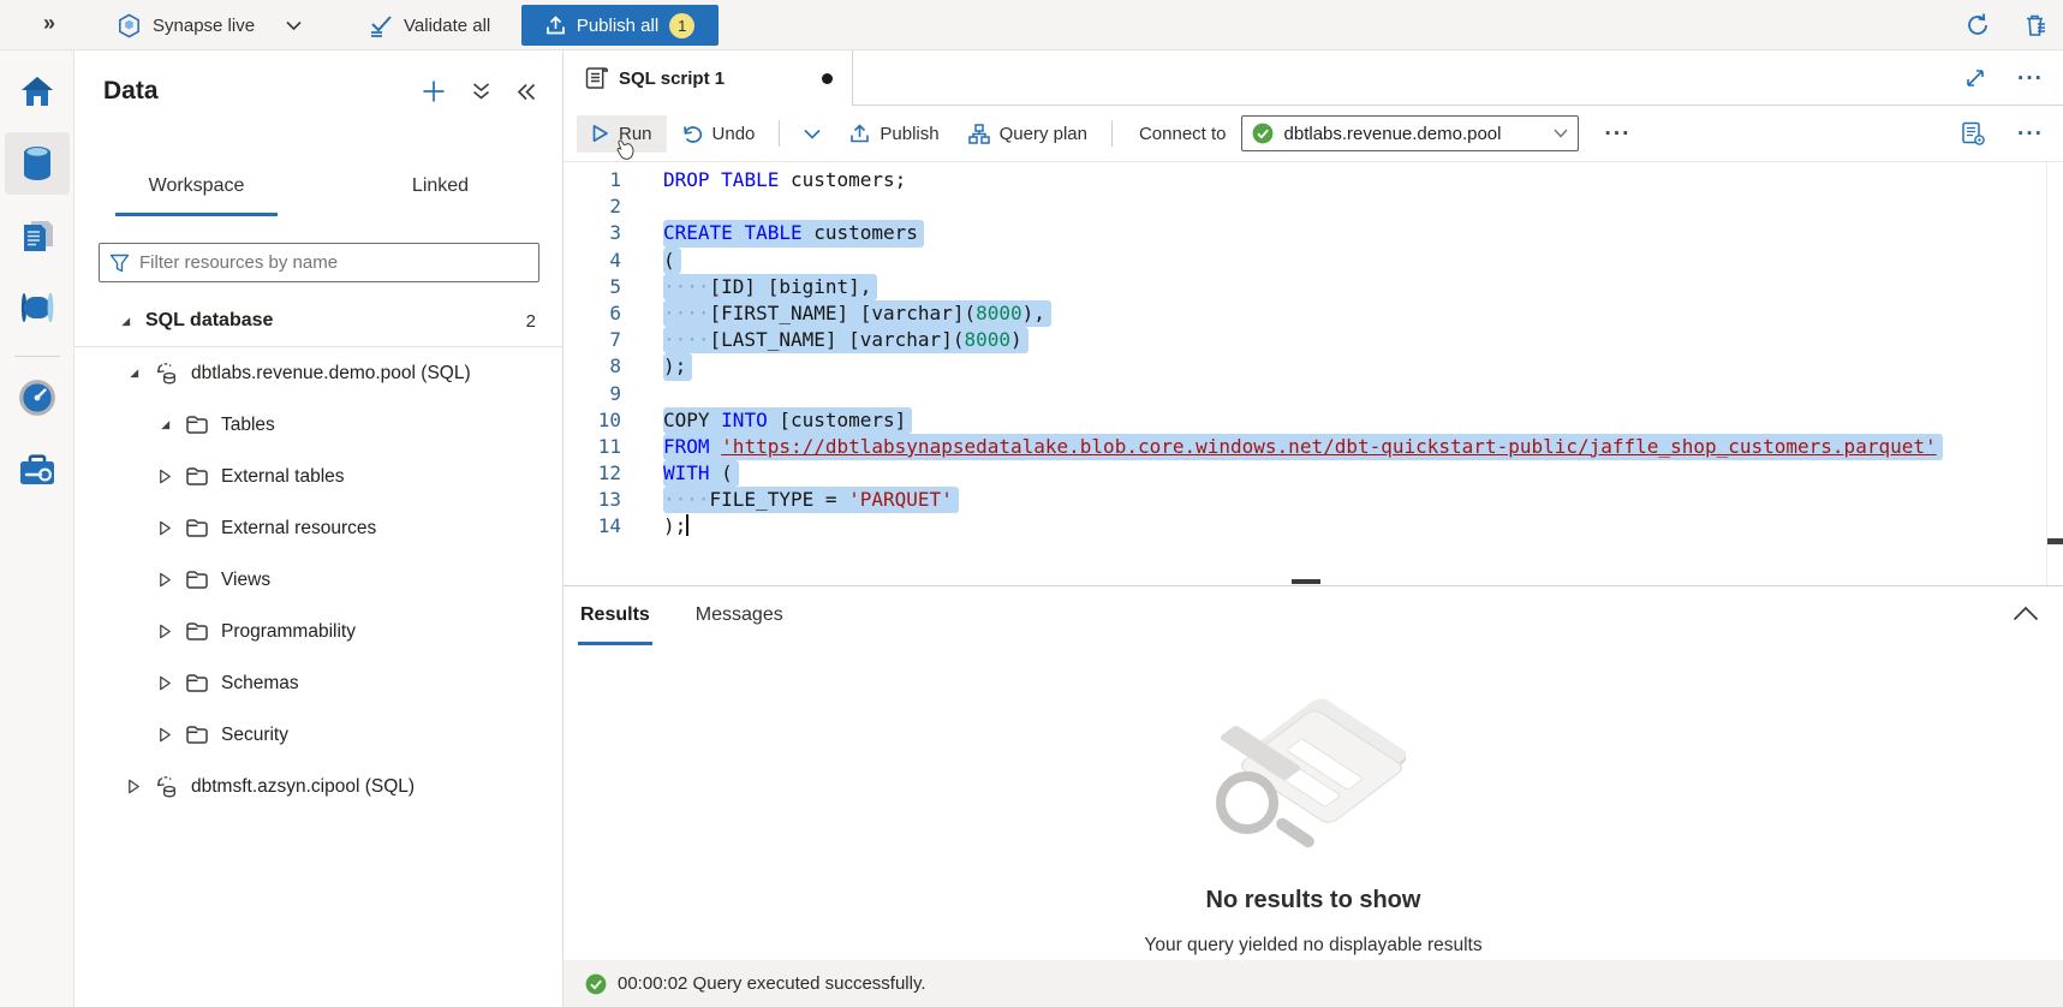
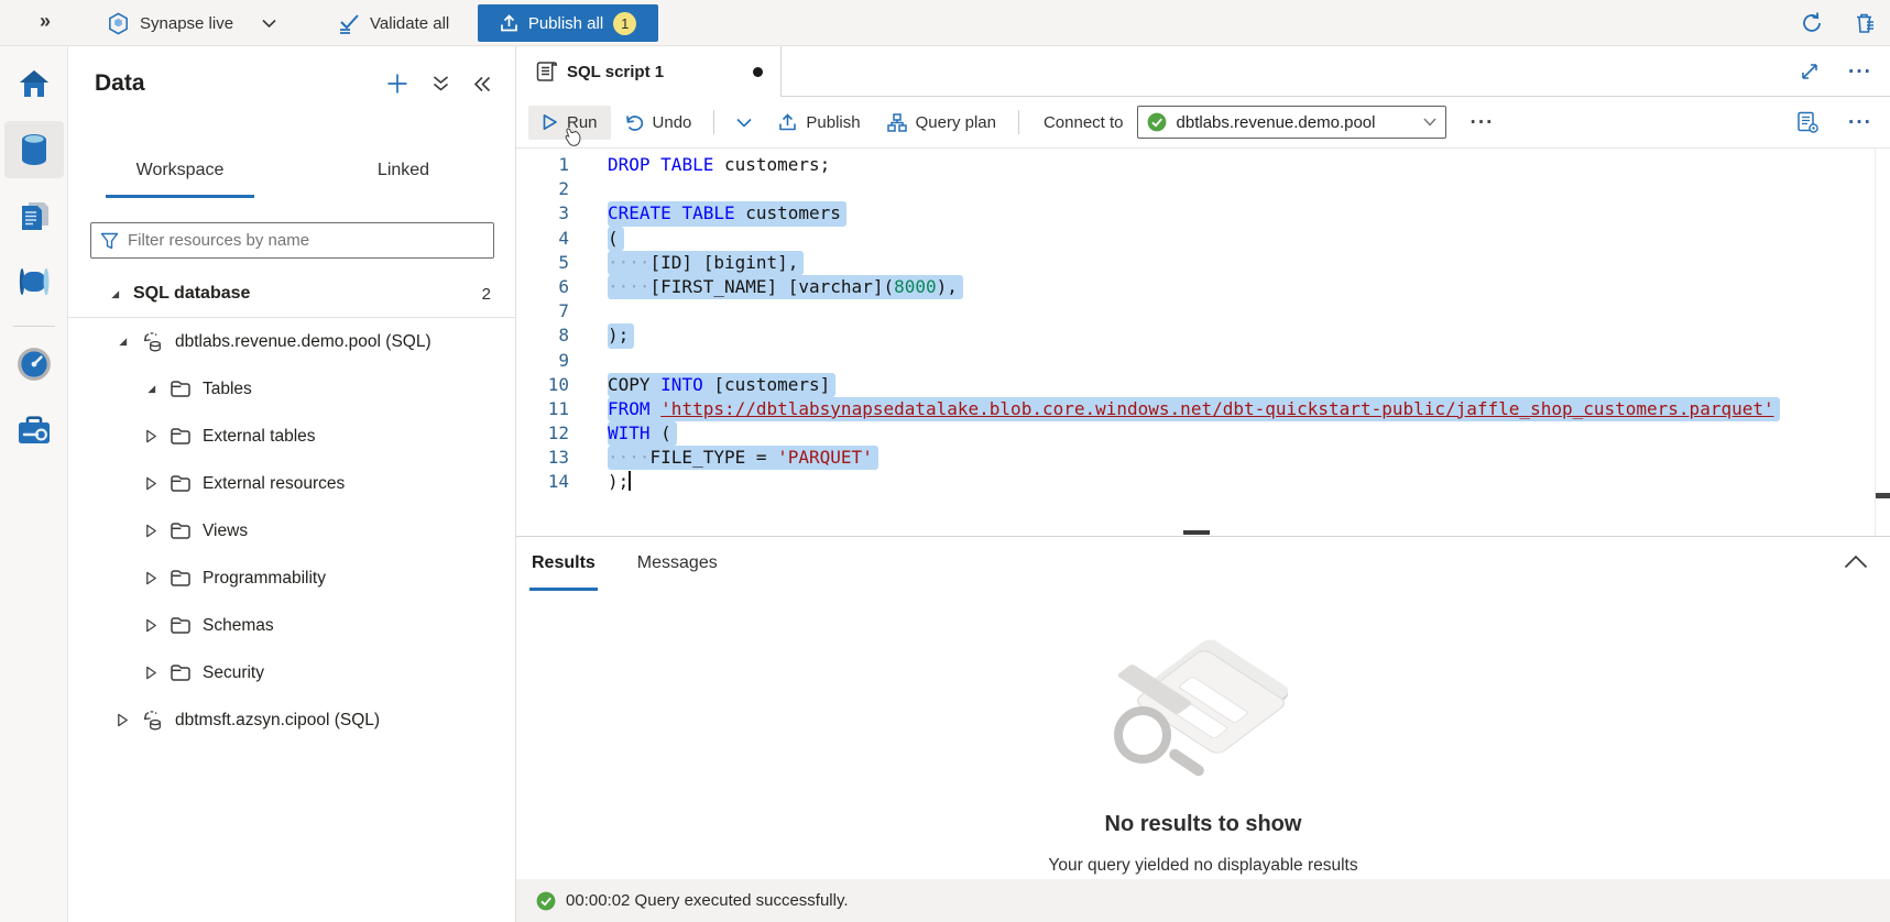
  »
  Synapse live
  Validate all
  Publish all
  1
  Data
  Workspace
  Linked
  Filter resources by name
  SQL database
  2
  dbtlabs.revenue.demo.pool (SQL)
  Tables
  External tables
  External resources
  Views
  Programmability
  Schemas
  Security
  dbtmsft.azsyn.cipool (SQL)
  SQL script 1
  ···
  Run
  Undo
  Publish
  Query plan
  Connect to
  dbtlabs.revenue.demo.pool
  ···
  ···
  1
  DROP TABLE customers;
  2
  3
  CREATE TABLE customers
  4
  (
  5
  ····[ID] [bigint],
  6
  ····[FIRST_NAME] [varchar](8000),
  7
- ····[LAST_NAME] [varchar](8000)
  8
  );
  9
  10
  COPY INTO [customers]
  11
  FROM 'https://dbtlabsynapsedatalake.blob.core.windows.net/dbt-quickstart-public/jaffle_shop_customers.parquet'
  12
  WITH (
  13
  ····FILE_TYPE = 'PARQUET'
  14
  );
  Results
  Messages
  No results to show
  Your query yielded no displayable results
  00:00:02 Query executed successfully.
